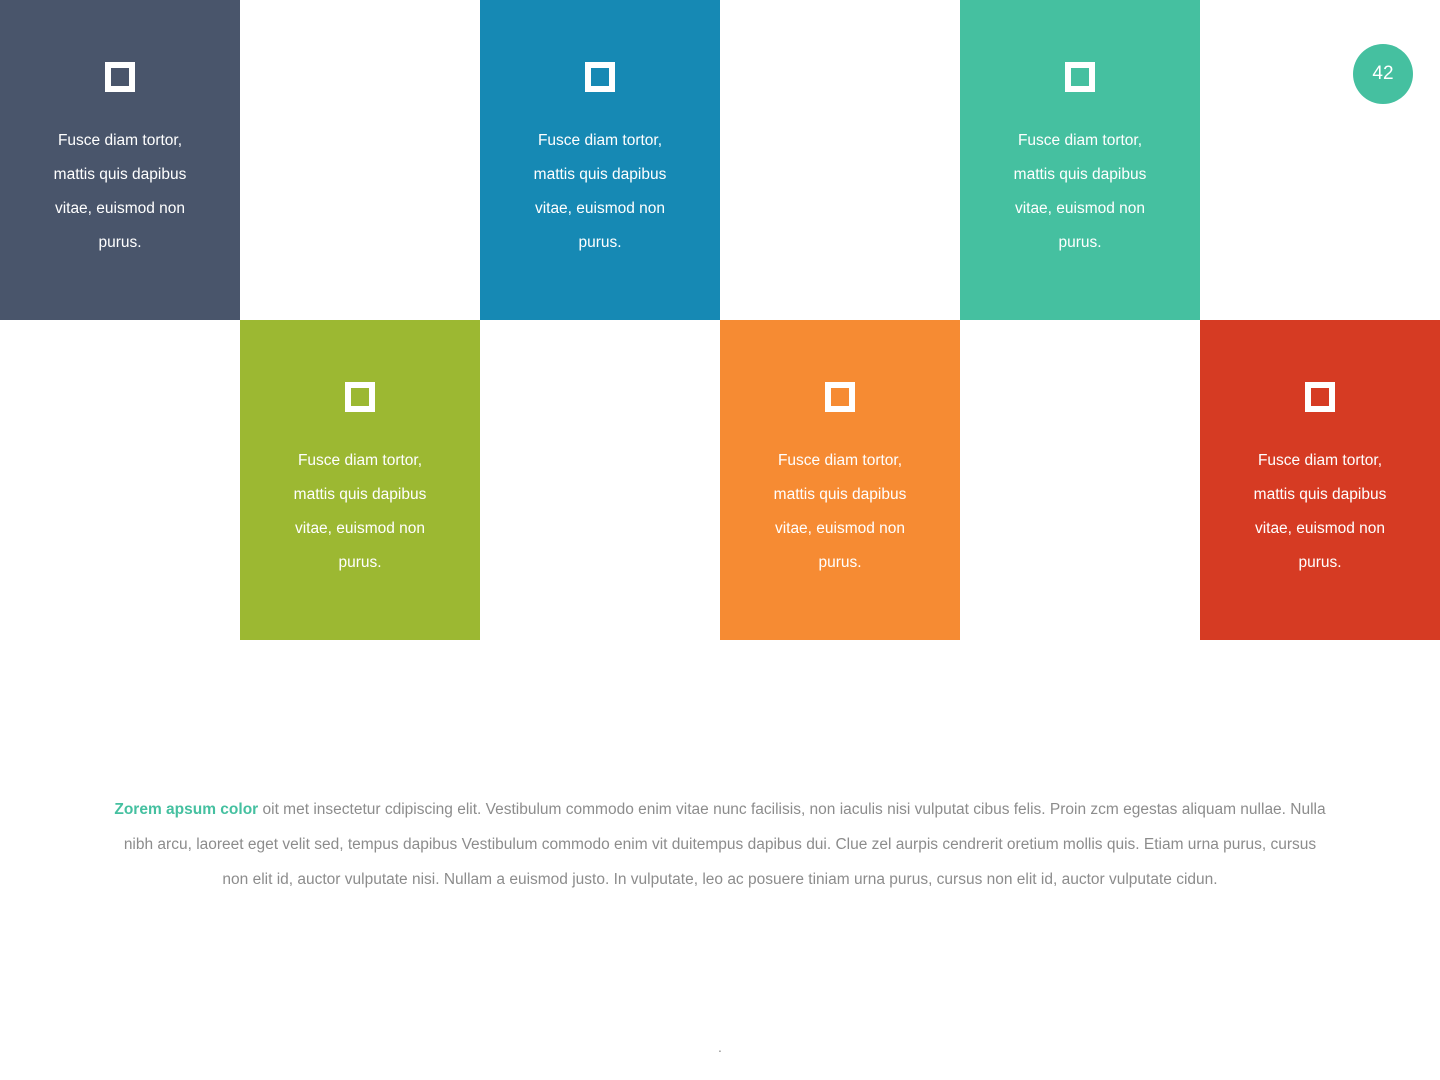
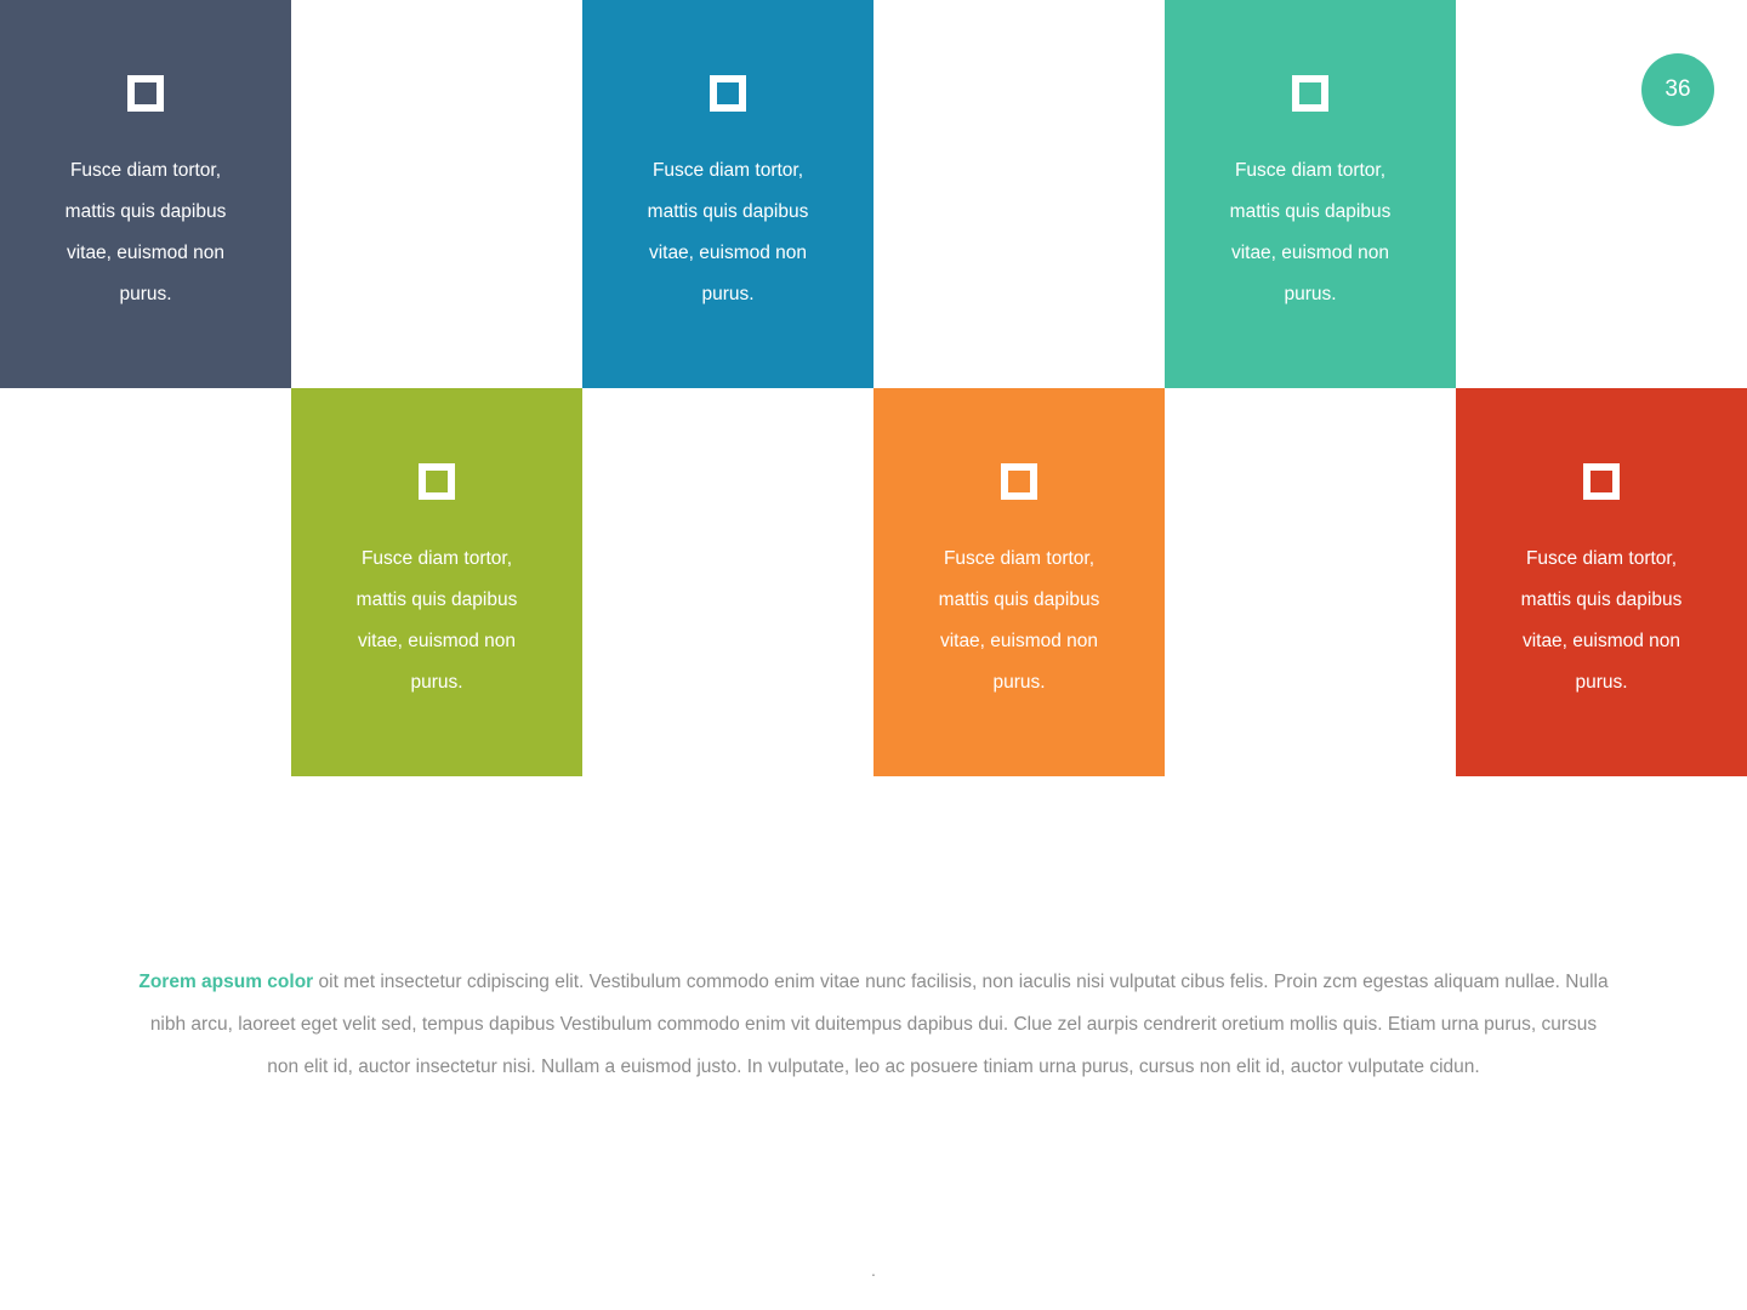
  Fusce diam tortor,
  mattis quis dapibus
  vitae, euismod non
  purus.
  Fusce diam tortor,
  mattis quis dapibus
  vitae, euismod non
  purus.
  Fusce diam tortor,
  mattis quis dapibus
  vitae, euismod non
  purus.
  Fusce diam tortor,
  mattis quis dapibus
  vitae, euismod non
  purus.
  Fusce diam tortor,
  mattis quis dapibus
  vitae, euismod non
  purus.
  Fusce diam tortor,
  mattis quis dapibus
  vitae, euismod non
  purus.
- 42
+ 36
- Zorem apsum color oit met insectetur cdipiscing elit. Vestibulum commodo enim vitae nunc facilisis, non iaculis nisi vulputat cibus felis. Proin zcm egestas aliquam nullae. Nulla nibh arcu, laoreet eget velit sed, tempus dapibus Vestibulum commodo enim vit duitempus dapibus dui. Clue zel aurpis cendrerit oretium mollis quis. Etiam urna purus, cursus non elit id, auctor vulputate nisi. Nullam a euismod justo. In vulputate, leo ac posuere tiniam urna purus, cursus non elit id, auctor vulputate cidun.
+ Zorem apsum color oit met insectetur cdipiscing elit. Vestibulum commodo enim vitae nunc facilisis, non iaculis nisi vulputat cibus felis. Proin zcm egestas aliquam nullae. Nulla nibh arcu, laoreet eget velit sed, tempus dapibus Vestibulum commodo enim vit duitempus dapibus dui. Clue zel aurpis cendrerit oretium mollis quis. Etiam urna purus, cursus non elit id, auctor insectetur nisi. Nullam a euismod justo. In vulputate, leo ac posuere tiniam urna purus, cursus non elit id, auctor vulputate cidun.
  .
